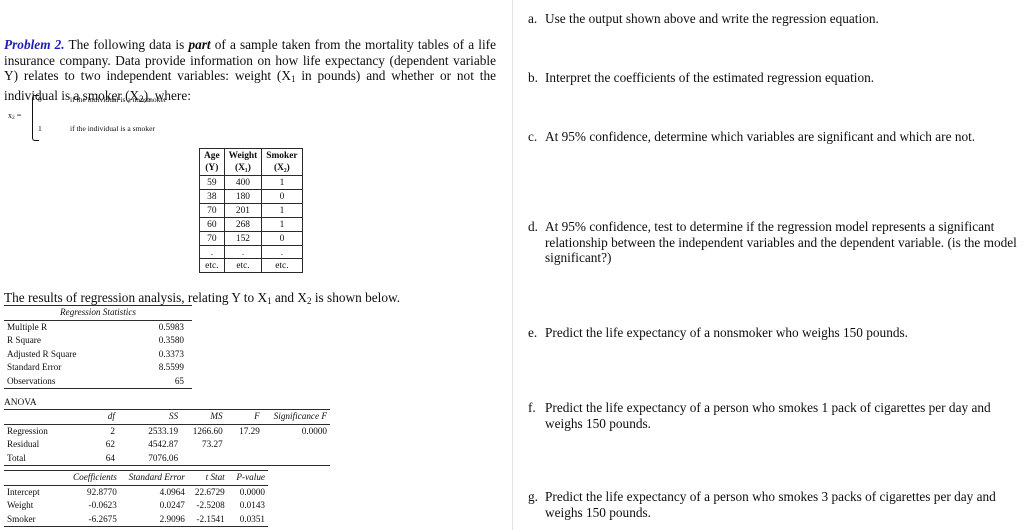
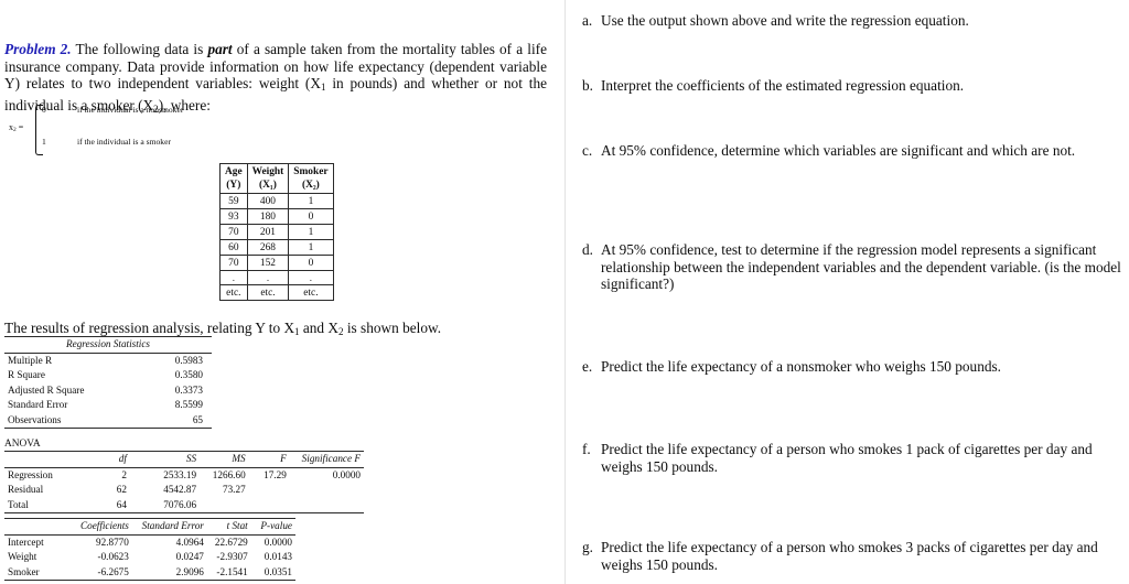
  Problem 2. The following data is part of a sample taken from the mortality tables of a life insurance company. Data provide information on how life expectancy (dependent variable Y) relates to two independent variables: weight (X1 in pounds) and whether or not the individual is a smoker (X2), where:
  0 if the individual is a nonsmoker
  1 if the individual is a smoker
  Age	Weight	Smoker
  (Y)	(X₁)	(X₂)
  59	400	1
- 38	180	0
+ 93	180	0
  70	201	1
  60	268	1
  70	152	0
  .	.	.
  etc.	etc.	etc.
  The results of regression analysis, relating Y to X1 and X2 is shown below.
  Regression Statistics
  Multiple R	0.5983
  R Square	0.3580
  Adjusted R Square	0.3373
  Standard Error	8.5599
  Observations	65
  ANOVA
  	df	SS	MS	F	Significance F
  Regression	2	2533.19	1266.60	17.29	0.0000
  Residual	62	4542.87	73.27
  Total	64	7076.06
  	Coefficients	Standard Error	t Stat	P-value
  Intercept	92.8770	4.0964	22.6729	0.0000
- Weight	-0.0623	0.0247	-2.5208	0.0143
+ Weight	-0.0623	0.0247	-2.9307	0.0143
  Smoker	-6.2675	2.9096	-2.1541	0.0351
  a.
  Use the output shown above and write the regression equation.
  b.
  Interpret the coefficients of the estimated regression equation.
  c.
  At 95% confidence, determine which variables are significant and which are not.
  d.
  At 95% confidence, test to determine if the regression model represents a significant relationship between the independent variables and the dependent variable. (is the model significant?)
  e.
  Predict the life expectancy of a nonsmoker who weighs 150 pounds.
  f.
  Predict the life expectancy of a person who smokes 1 pack of cigarettes per day and weighs 150 pounds.
  g.
  Predict the life expectancy of a person who smokes 3 packs of cigarettes per day and weighs 150 pounds.
